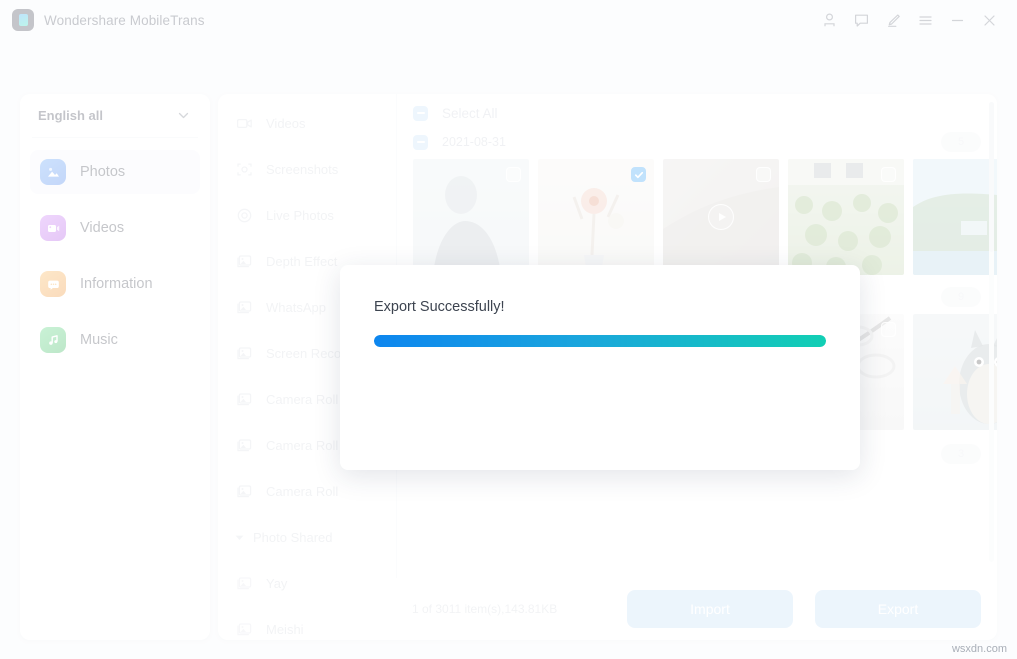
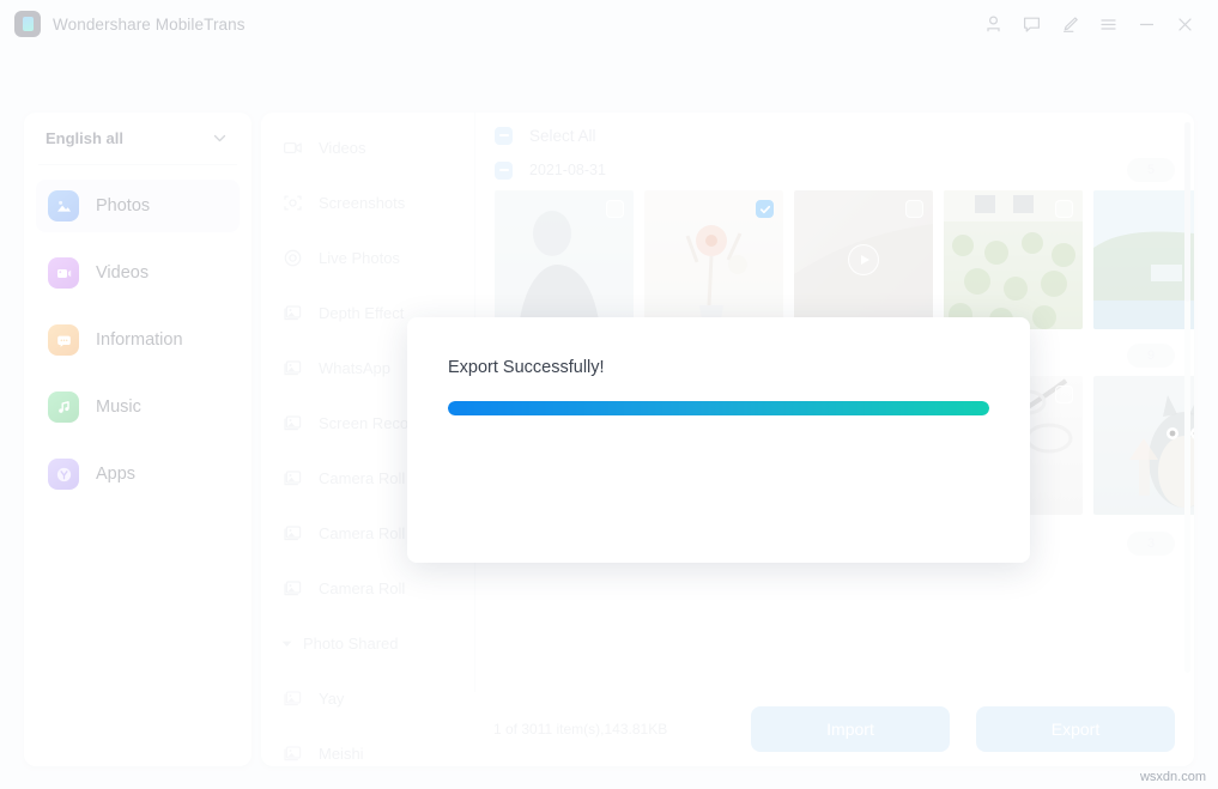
  Wondershare MobileTrans
  English all
  Photos
  Videos
  Information
  Music
+ Apps
  Screen Reco
  Export Successfully!
  wsxdn.com
